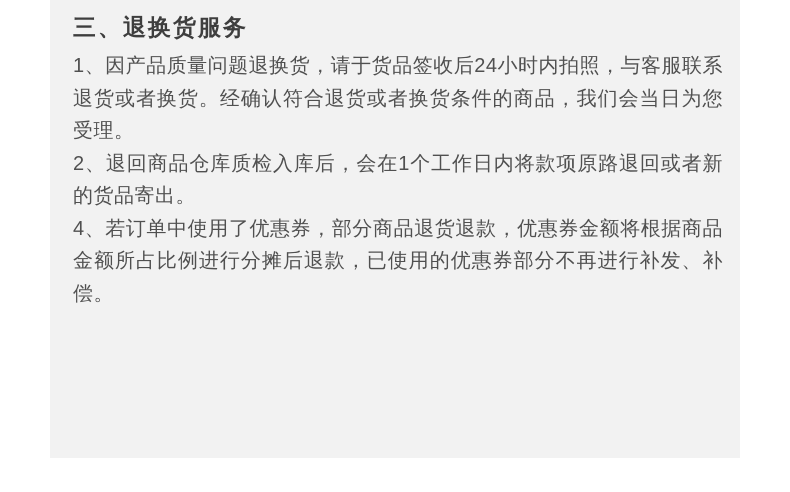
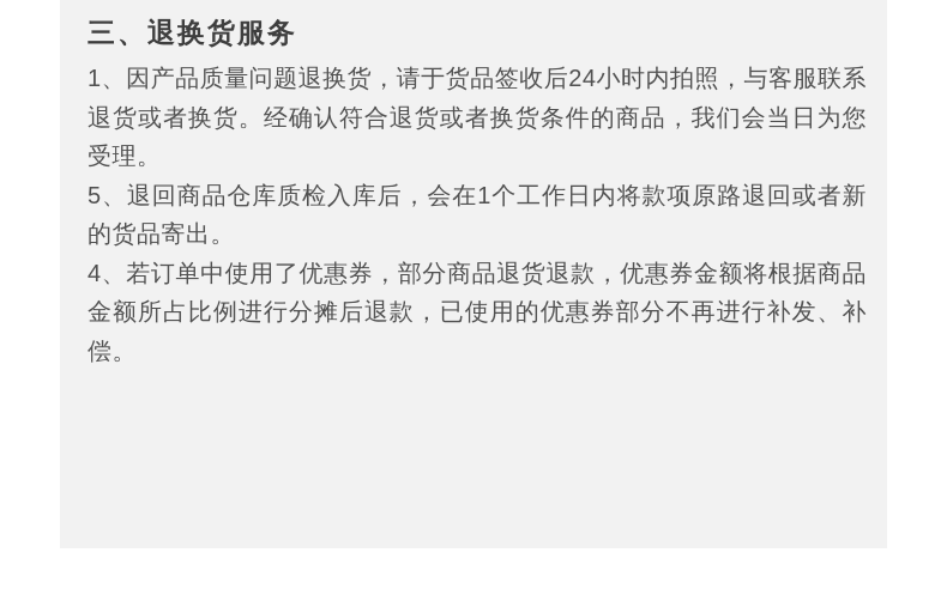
  三、退换货服务
  1、因产品质量问题退换货，请于货品签收后24小时内拍照，与客服联系退货或者换货。经确认符合退货或者换货条件的商品，我们会当日为您受理。
- 2、退回商品仓库质检入库后，会在1个工作日内将款项原路退回或者新的货品寄出。
+ 5、退回商品仓库质检入库后，会在1个工作日内将款项原路退回或者新的货品寄出。
  4、若订单中使用了优惠券，部分商品退货退款，优惠券金额将根据商品金额所占比例进行分摊后退款，已使用的优惠券部分不再进行补发、补偿。
